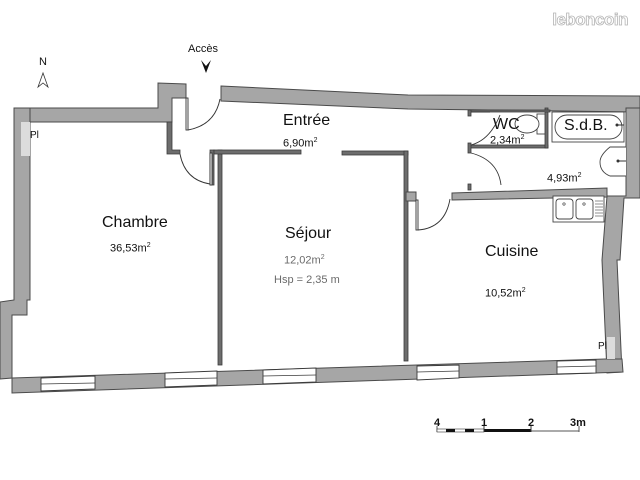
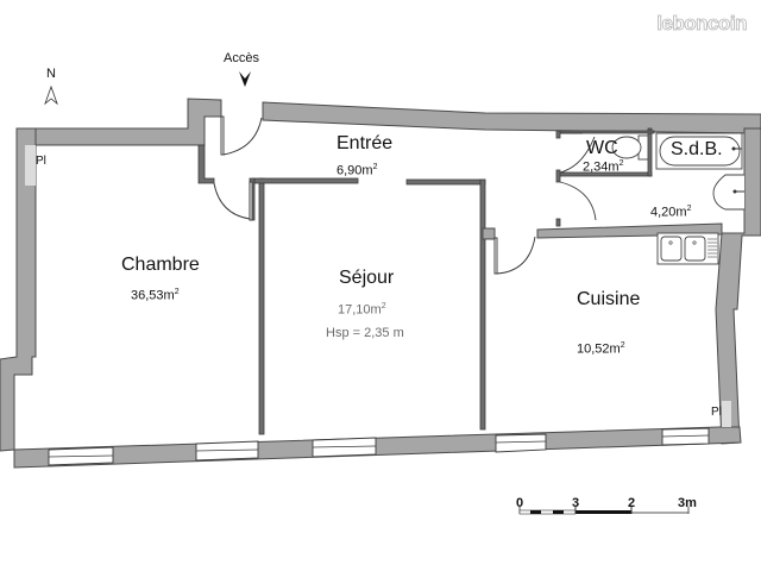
  leboncoin
  N
  Accès
  Entrée
  6,90m
  WC
  2,34m
  S.d.B.
- 4,93m
+ 4,20m
  Chambre
  36,53m
  Séjour
- 12,02m
+ 17,10m
  Hsp = 2,35 m
  Cuisine
  10,52m
  Pl
  Pl
- 4
+ 0
- 1
+ 3
  2
  3m
